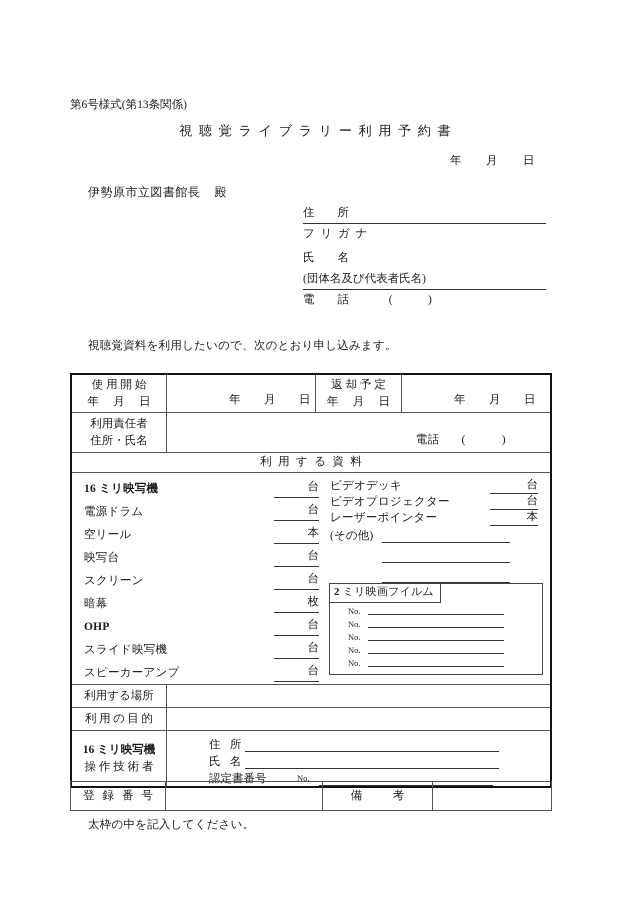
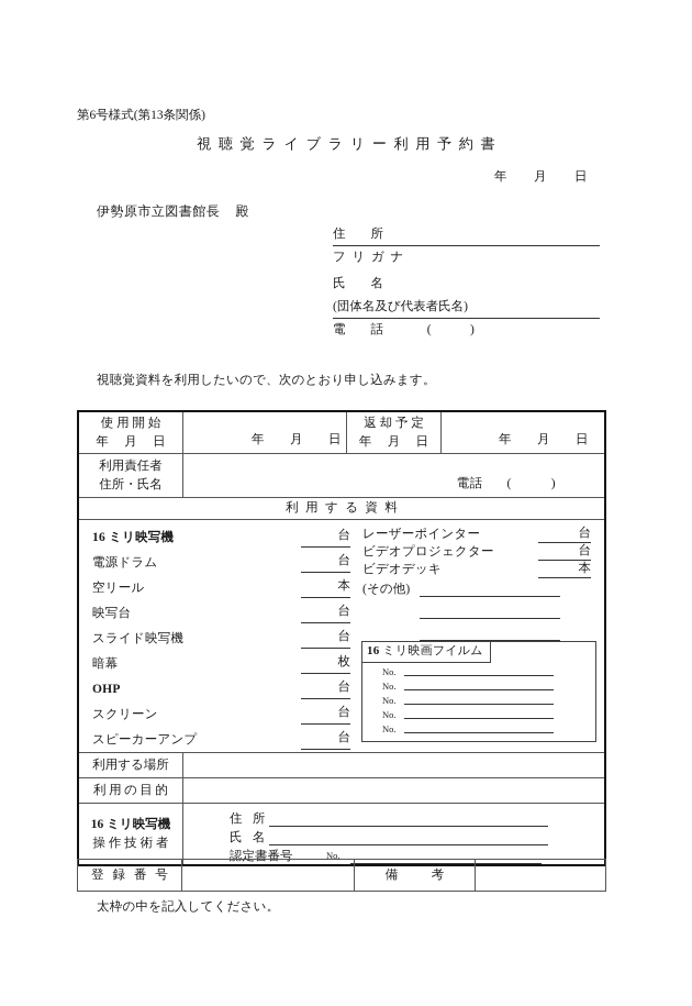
  第6号様式(第13条関係)
  視聴覚ライブラリー利用予約書
  年 月 日
  伊勢原市立図書館長 殿
  住 所
  フリガナ
  氏 名
  (団体名及び代表者氏名)
  電 話 ( )
  視聴覚資料を利用したいので、次のとおり申し込みます。
  使 用 開 始
  年 月 日
  年 月 日
  返 却 予 定
  年 月 日
  年 月 日
  利用責任者
  住所・氏名
  電話 ( )
  利用する資料
  16 ミリ映写機
  台
  電源ドラム
  台
  空リール
  本
  映写台
  台
- スクリーン
+ スライド映写機
  台
  暗幕
  枚
  OHP
  台
- スライド映写機
+ スクリーン
  台
  スピーカーアンプ
  台
- ビデオデッキ
+ レーザーポインター
  台
  ビデオプロジェクター
  台
- レーザーポインター
+ ビデオデッキ
  本
  (その他)
- 2 ミリ映画フイルム
+ 16 ミリ映画フイルム
  No.
  No.
  No.
  No.
  No.
  利用する場所
  利用の目的
  16 ミリ映写機
  操 作 技 術 者
  住 所
  氏 名
  認定書番号
  No.
  登 録 番 号
  備 考
  太枠の中を記入してください。
